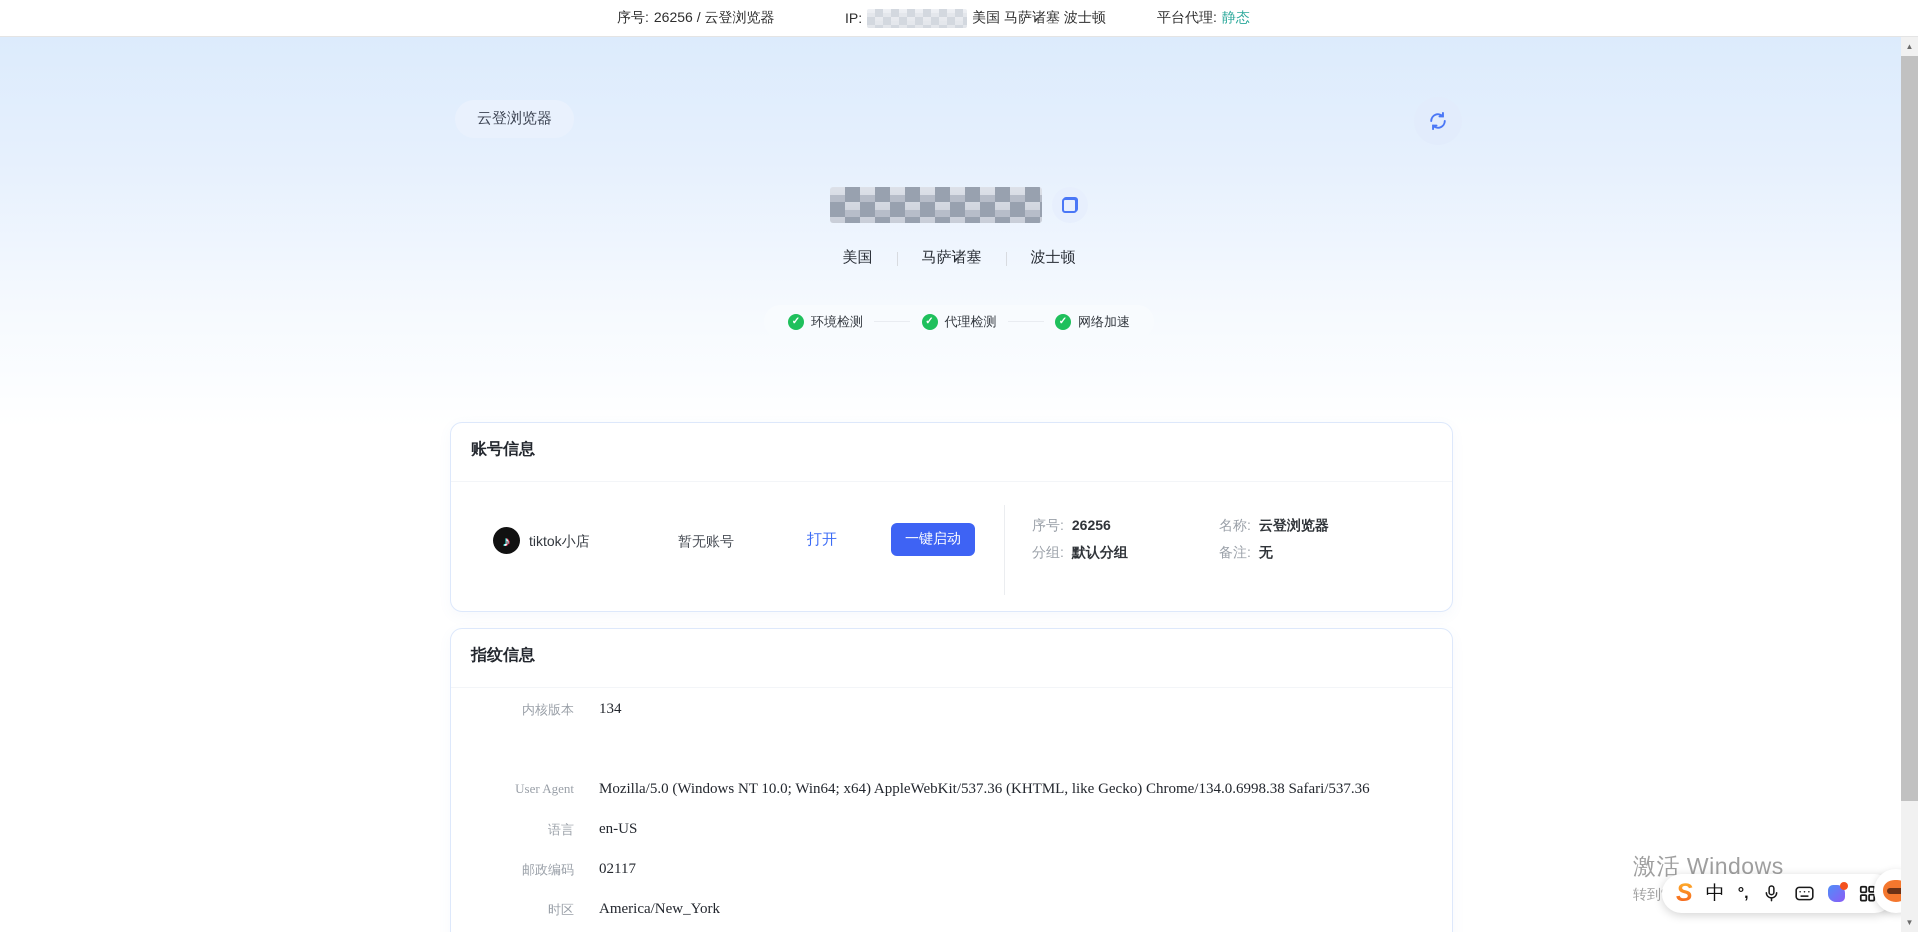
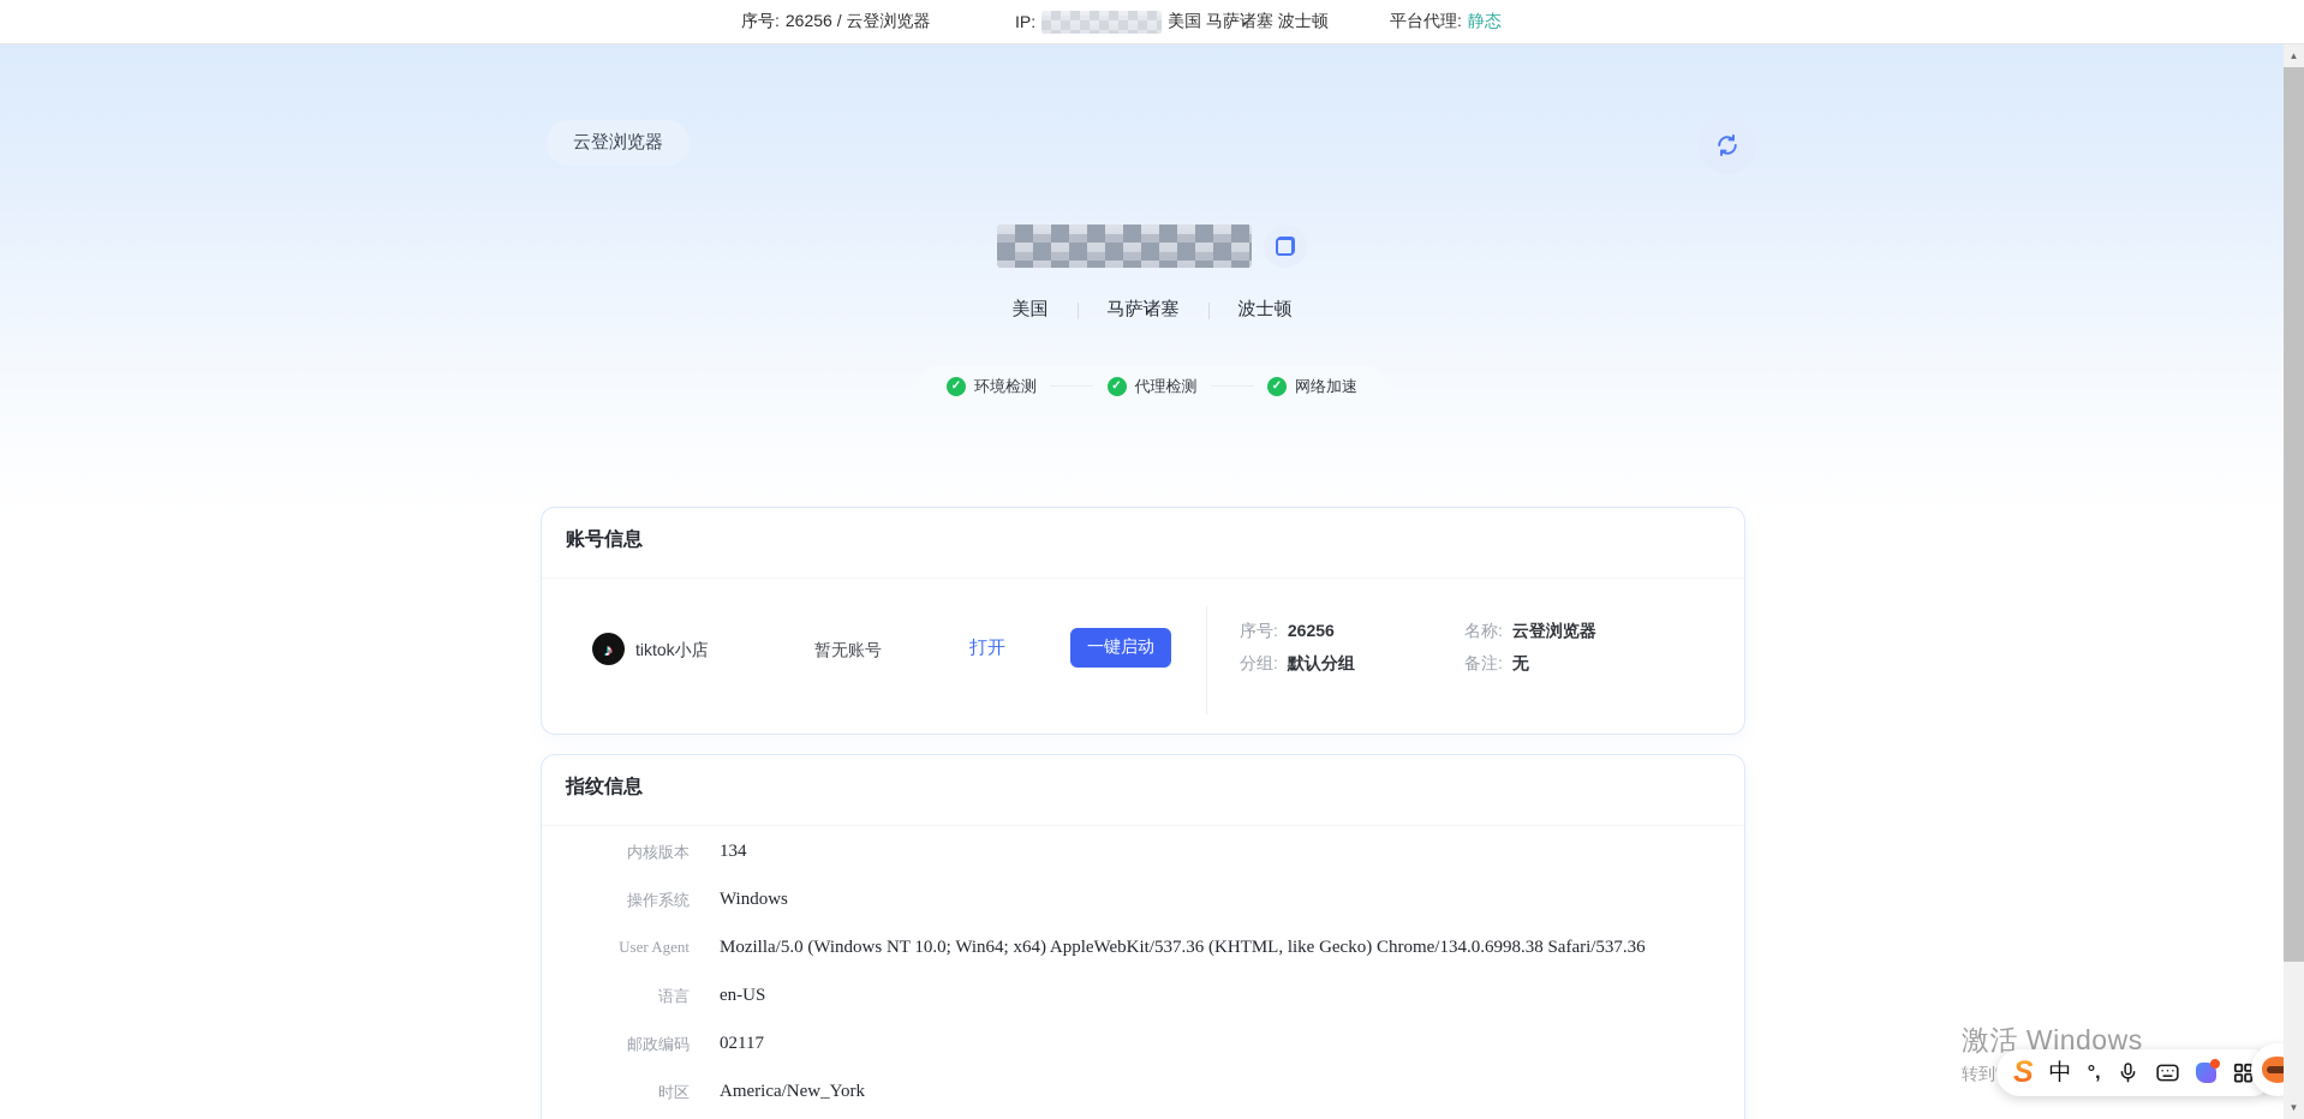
  序号:
  26256 / 云登浏览器
  IP:
  美国 马萨诸塞 波士顿
  平台代理:
  静态
  云登浏览器
  美国
  马萨诸塞
  波士顿
  ✓
  环境检测
  ✓
  代理检测
  ✓
  网络加速
  账号信息
  ♪
  tiktok小店
  暂无账号
  打开
  一键启动
  序号: 26256
  名称: 云登浏览器
  分组: 默认分组
  备注: 无
  指纹信息
  内核版本
  134
+ 操作系统
+ Windows
  User Agent
  Mozilla/5.0 (Windows NT 10.0; Win64; x64) AppleWebKit/537.36 (KHTML, like Gecko) Chrome/134.0.6998.38 Safari/537.36
  语言
  en-US
  邮政编码
  02117
  时区
  America/New_York
  激活 Windows
  S
  中
  °,
  ▲
  ▼
